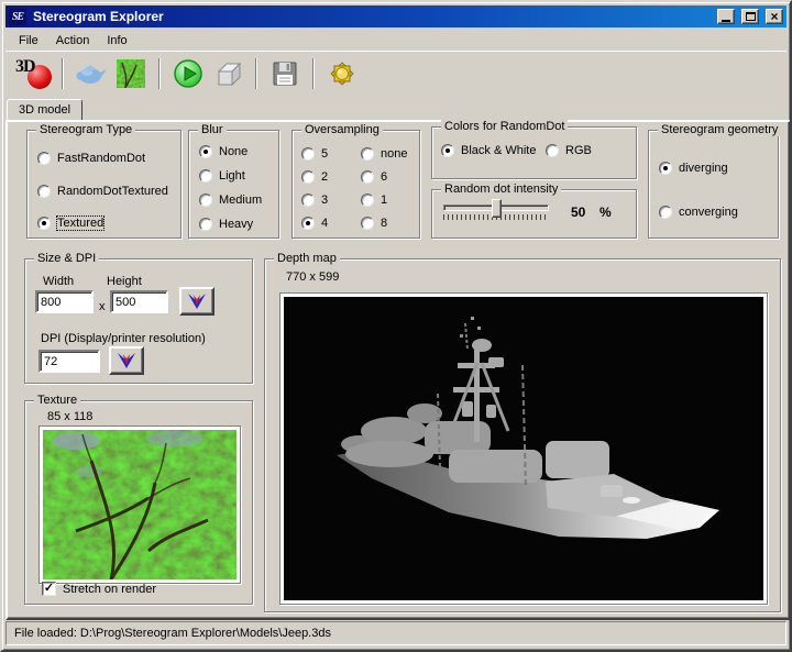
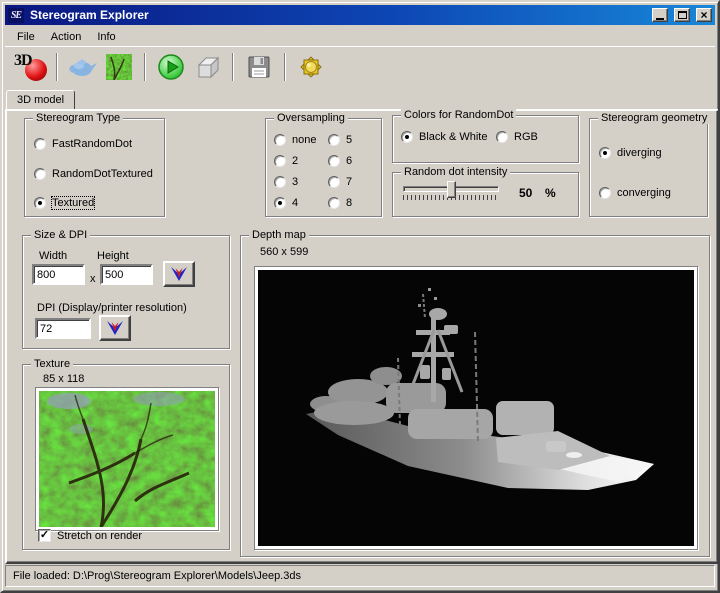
  SE
  Stereogram Explorer
  ×
  File
  Action
  Info
  3D
  3D model
  Stereogram Type
  FastRandomDot
  RandomDotTextured
  Textured
- Blur
- None
- Light
- Medium
- Heavy
  Oversampling
- 5
+ none
  2
  3
  4
- none
+ 5
  6
- 1
+ 7
  8
  Colors for RandomDot
  Black & White
  RGB
  Random dot intensity
  50
  %
  Stereogram geometry
  diverging
  converging
  Size & DPI
  Width
  Height
  800
  x
  500
  DPI (Display/printer resolution)
  72
  Texture
  85 x 118
  Stretch on render
  Depth map
- 770 x 599
+ 560 x 599
  File loaded: D:\Prog\Stereogram Explorer\Models\Jeep.3ds
